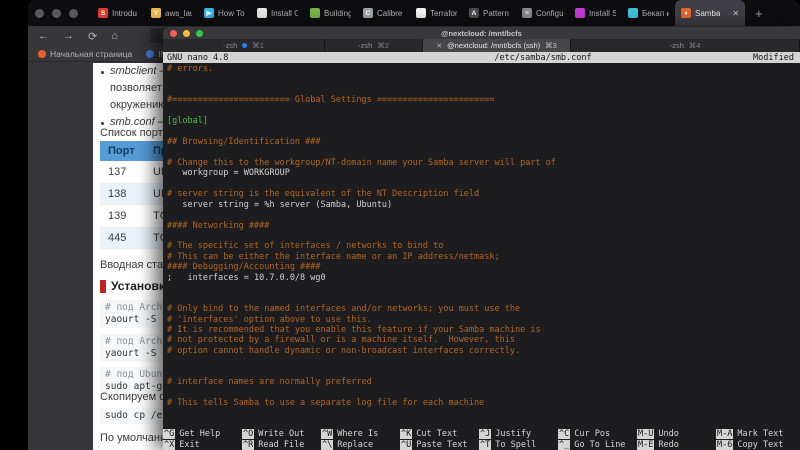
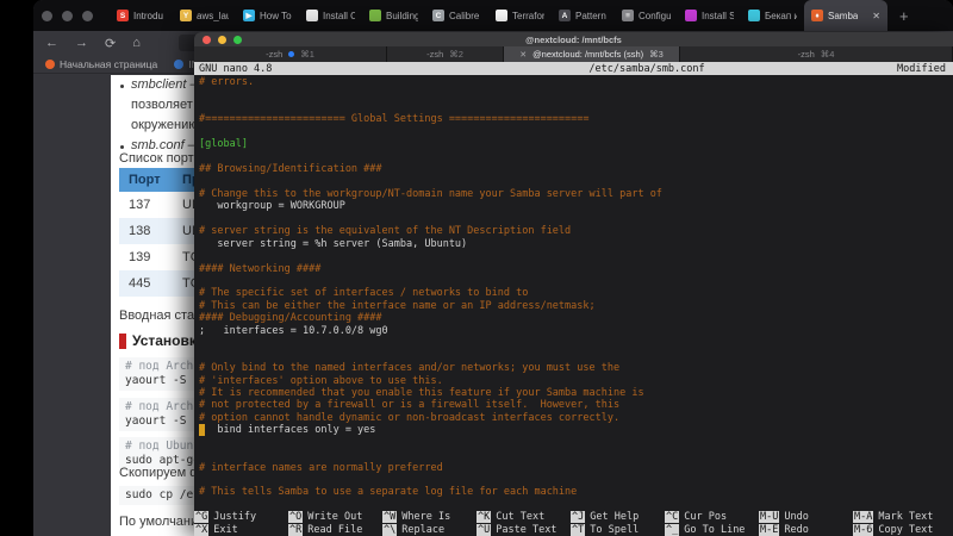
  Introdu
  aws_la
  How To
  Install O
  Building
  Calibre
  Terrafor
  Pattern
  Configu
  Install S
  Бекап и
  Samba
  ✕
  +
  ←
  →
  ⟳
  ⌂
  Начальная страница
  smbclient
  позволяет
  окружени
  smb.conf
  Список порт
  Вводная ста
  Установк
  # под Arch
  yaourt -S
  # под Arch
  yaourt -S
  # под Ubun
  sudo apt-g
  Скопируем
  По умолчан
  @nextcloud: /mnt/bcfs
  -zsh
  ⌘1
  -zsh
  ⌘2
  @nextcloud: /mnt/bcfs (ssh)
  ⌘3
  -zsh
  ⌘4
  GNU nano 4.8
  /etc/samba/smb.conf
  Modified
  # errors.
  #======================= Global Settings =======================
  [global]
  ## Browsing/Identification ###
  # Change this to the workgroup/NT-domain name your Samba server will part of
  workgroup = WORKGROUP
  # server string is the equivalent of the NT Description field
  server string = %h server (Samba, Ubuntu)
  #### Networking ####
  # The specific set of interfaces / networks to bind to
  # This can be either the interface name or an IP address/netmask;
  #### Debugging/Accounting ####
  ; interfaces = 10.7.0.0/8 wg0
  # Only bind to the named interfaces and/or networks; you must use the
  # 'interfaces' option above to use this.
  # It is recommended that you enable this feature if your Samba machine is
- # not protected by a firewall or is a machine itself. However, this
+ # not protected by a firewall or is a firewall itself. However, this
  # option cannot handle dynamic or non-broadcast interfaces correctly.
+ bind interfaces only = yes
  # interface names are normally preferred
  # This tells Samba to use a separate log file for each machine
  ^G
- Get Help
+ Justify
  ^O
  Write Out
  ^W
  Where Is
  ^K
  Cut Text
  ^J
- Justify
+ Get Help
  ^C
  Cur Pos
  M-U
  Undo
  M-A
  Mark Text
  ^X
  Exit
  ^R
  Read File
  ^\
  Replace
  ^U
  Paste Text
  ^T
  To Spell
  ^_
  Go To Line
  M-E
  Redo
  M-6
  Copy Text
